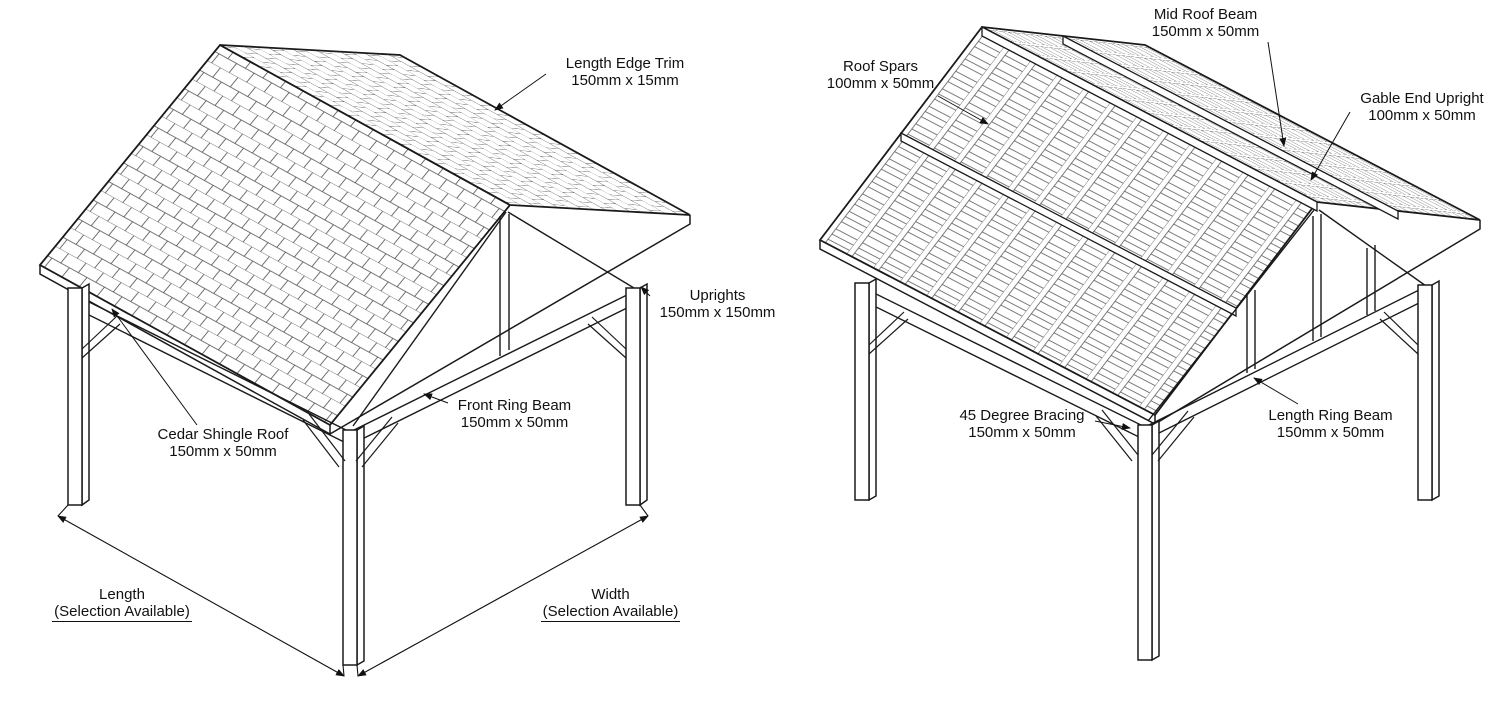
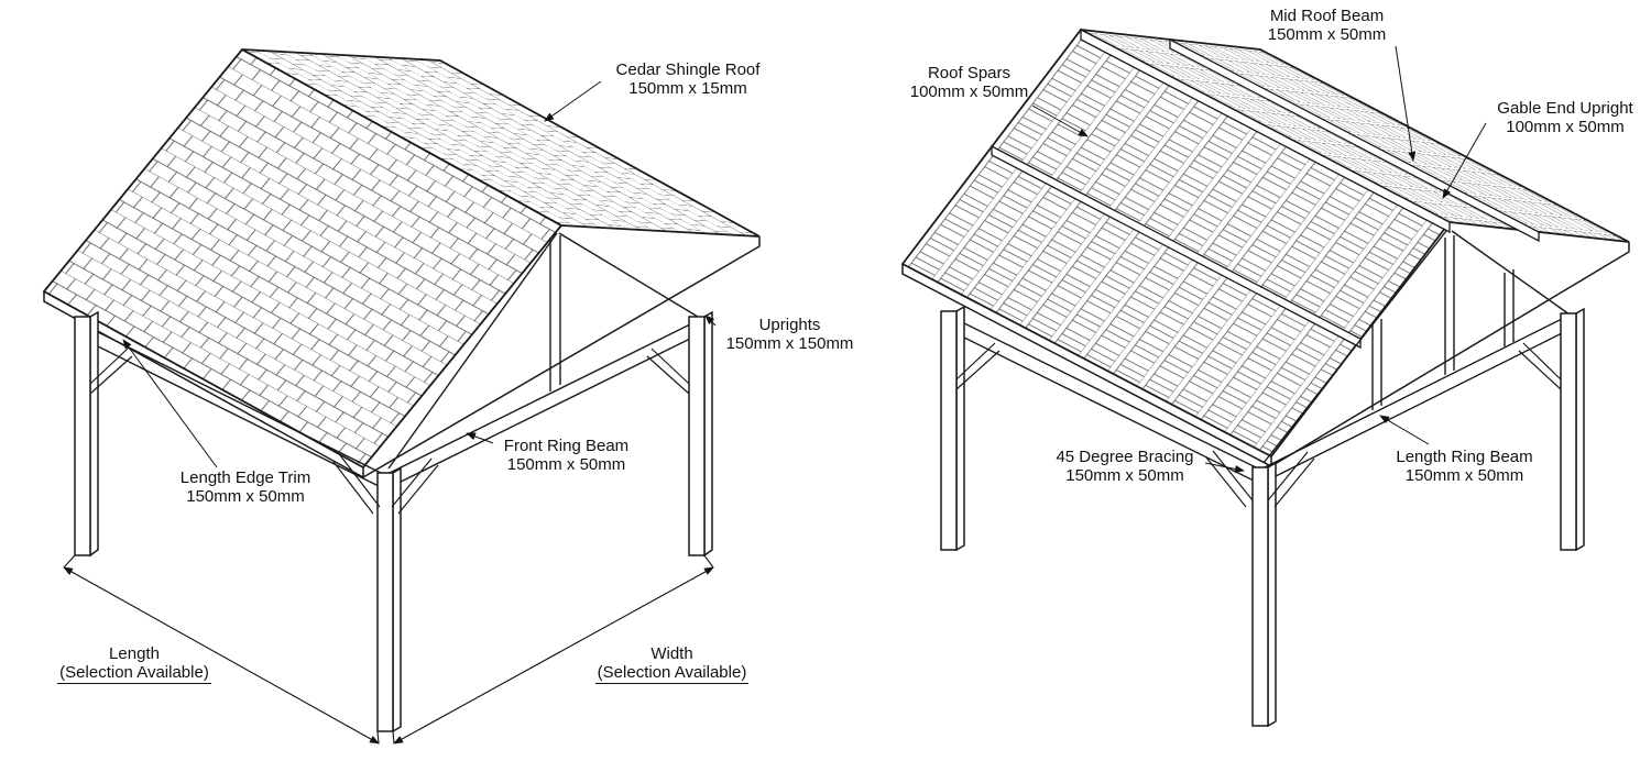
- Length Edge Trim
+ Cedar Shingle Roof
  150mm x 15mm
  Uprights
  150mm x 150mm
  Front Ring Beam
  150mm x 50mm
- Cedar Shingle Roof
+ Length Edge Trim
  150mm x 50mm
  Length
  (Selection Available)
  Width
  (Selection Available)
  Mid Roof Beam
  150mm x 50mm
  Roof Spars
  100mm x 50mm
  Gable End Upright
  100mm x 50mm
  45 Degree Bracing
  150mm x 50mm
  Length Ring Beam
  150mm x 50mm
